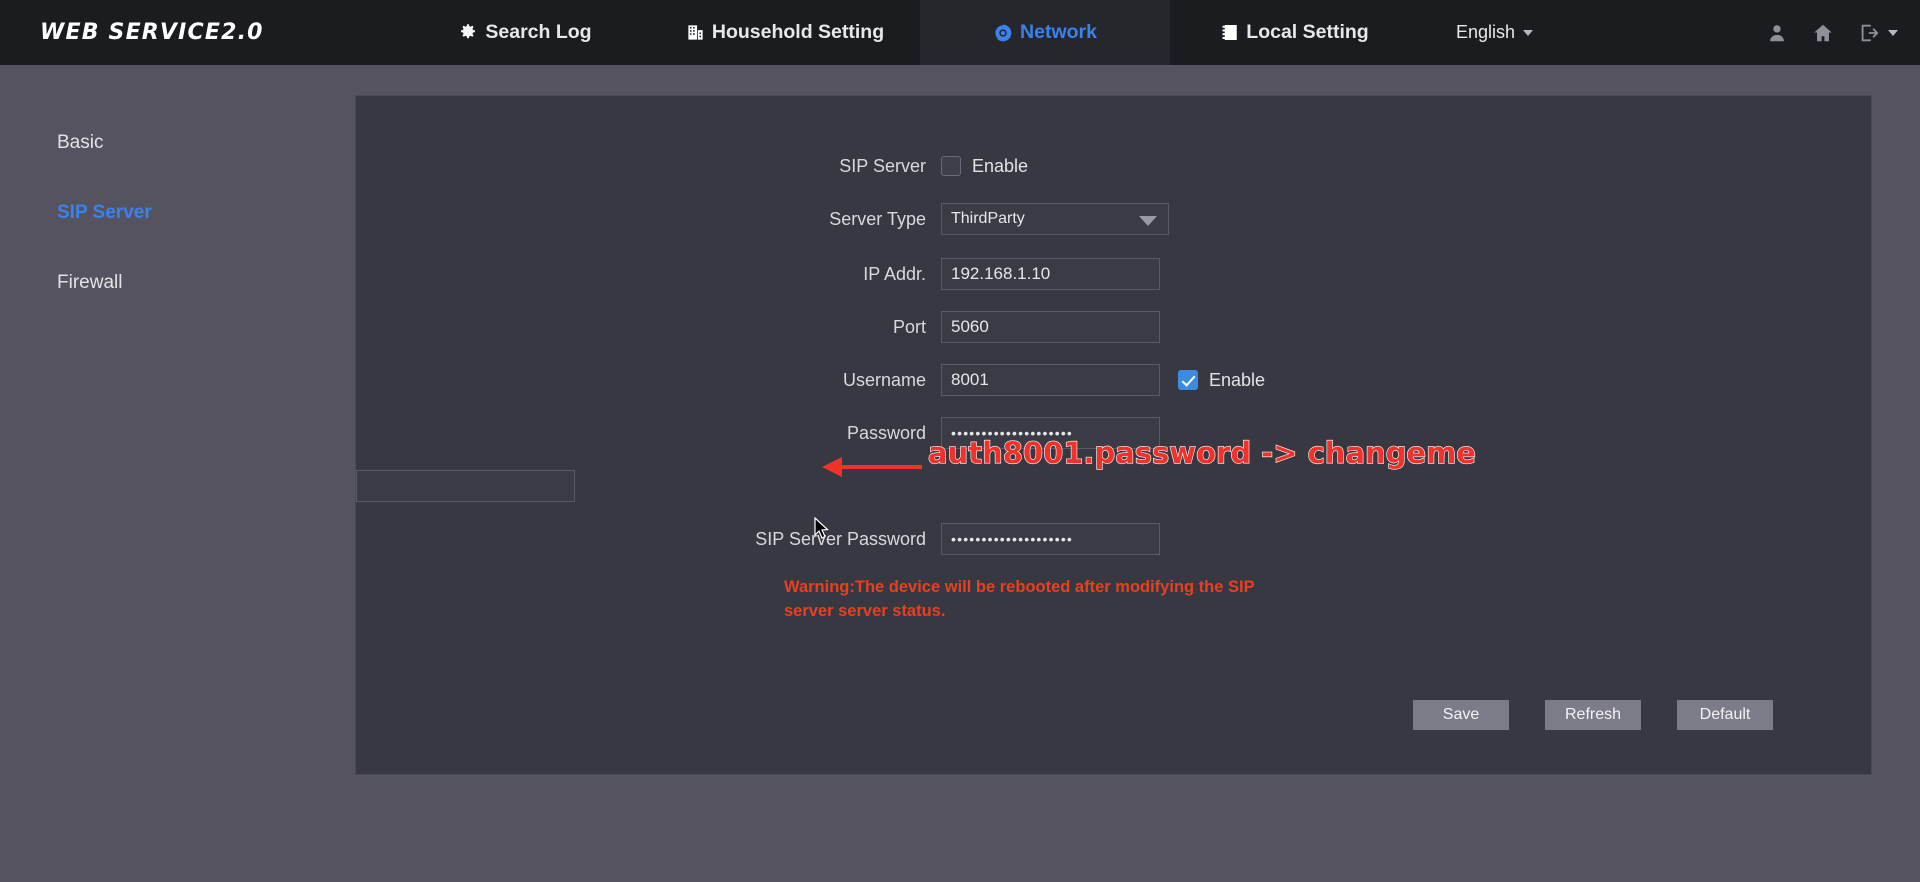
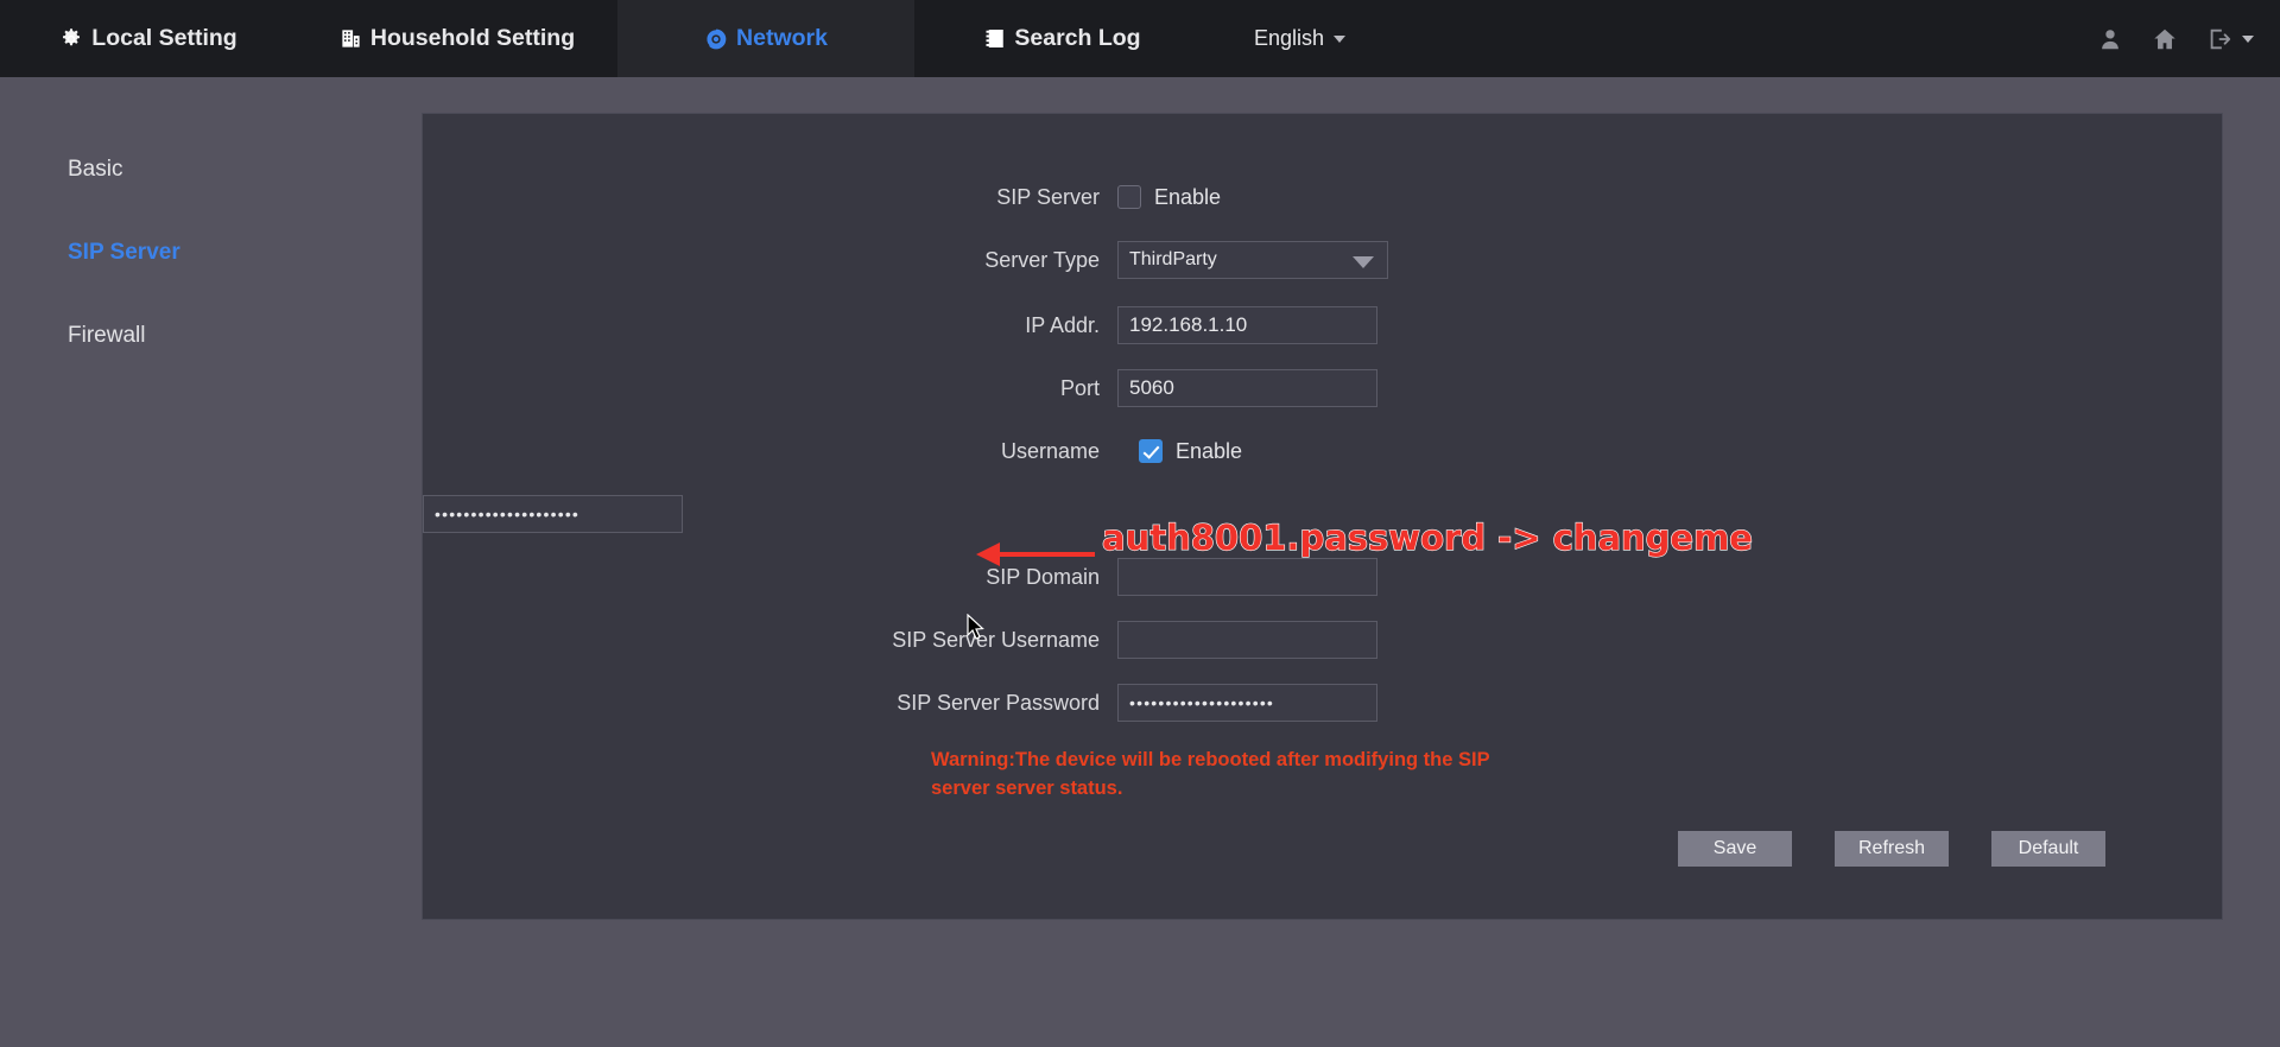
- WEB SERVICE2.0
- Search Log
+ Local Setting
  Household Setting
  Network
- Local Setting
+ Search Log
  English
  Basic
  SIP Server
  Firewall
  SIP Server
  Enable
  Server Type
  ThirdParty
  IP Addr.
  192.168.1.10
  Port
  5060
  Username
- 8001
  Enable
- Password
  ••••••••••••••••••••
+ SIP Domain
+ SIP Server Username
  SIP Server Password
  ••••••••••••••••••••
  Warning:The device will be rebooted after modifying the SIP server server status.
  Save
  Refresh
  Default
  auth8001.password -> changeme
